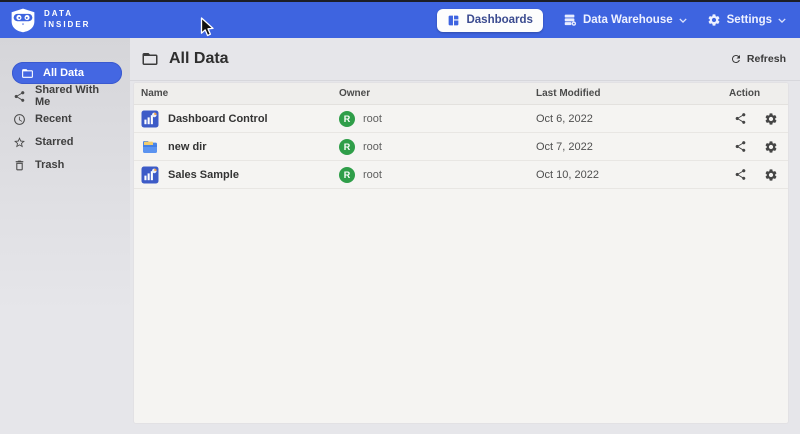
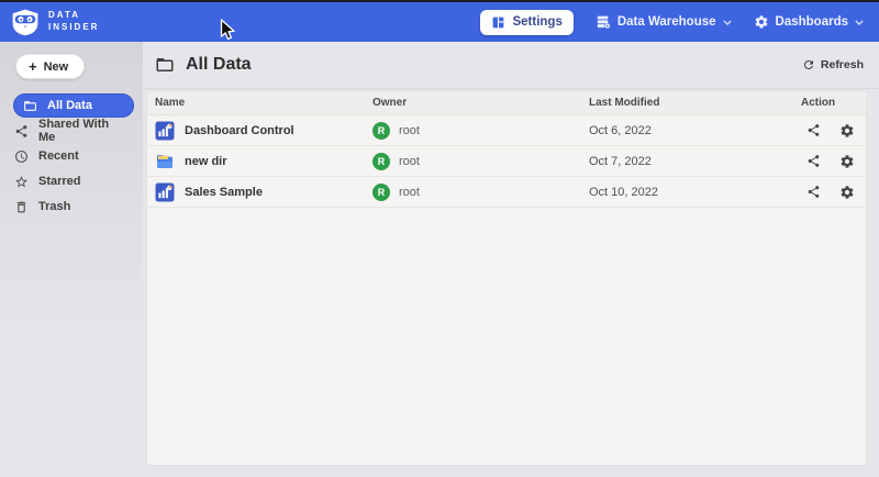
  DATA
  INSIDER
- Dashboards
+ Settings
  Data Warehouse
- Settings
+ Dashboards
+ +
+ New
  All Data
  Shared With Me
  Recent
  Starred
  Trash
  All Data
  Refresh
  Name
  Owner
  Last Modified
  Action
  Dashboard Control
  R
  root
  Oct 6, 2022
  new dir
  R
  root
  Oct 7, 2022
  Sales Sample
  R
  root
  Oct 10, 2022
